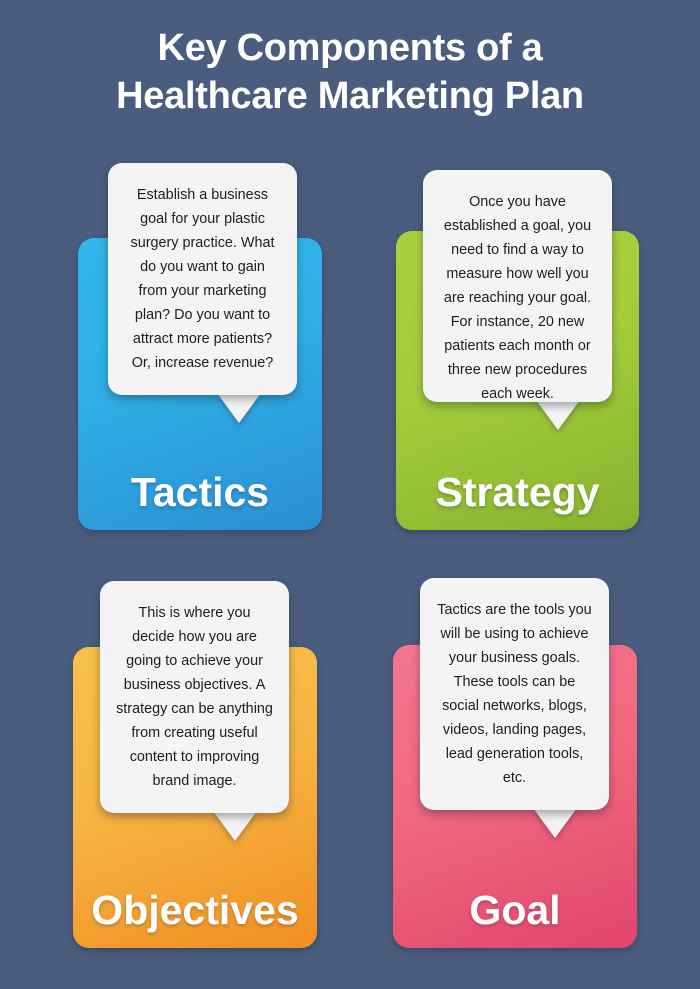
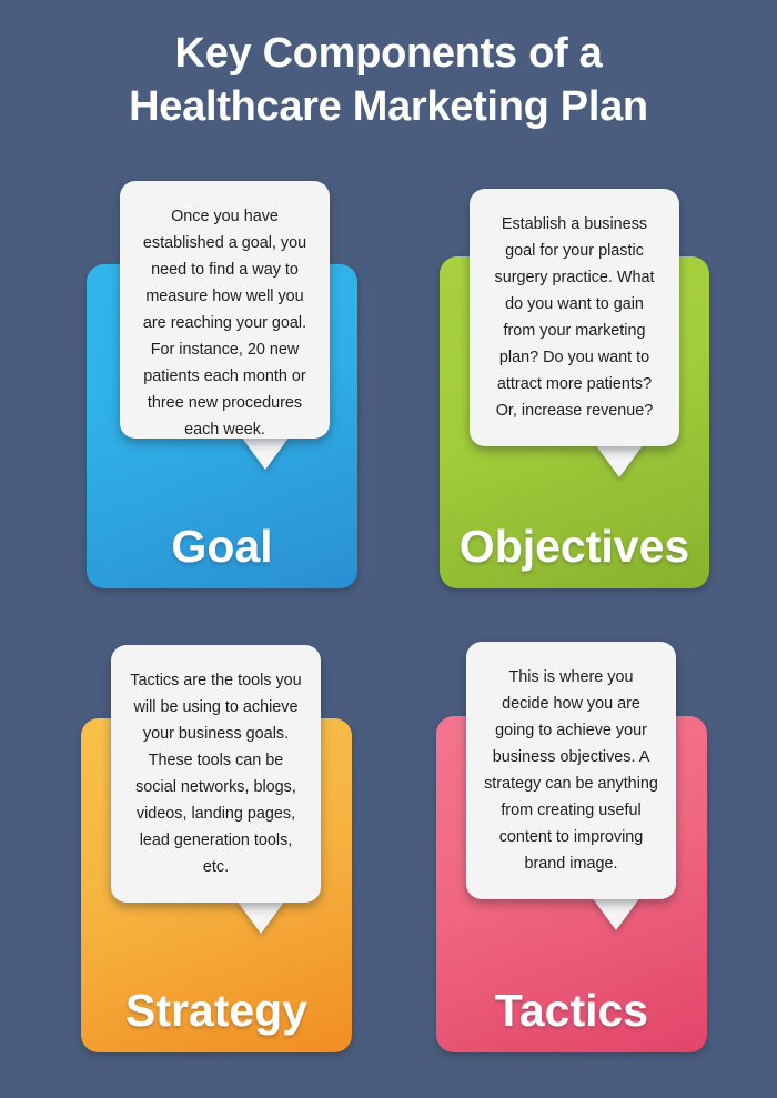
  Key Components of a
  Healthcare Marketing Plan
- Tactics
+ Goal
- Establish a business goal for your plastic surgery practice. What do you want to gain from your marketing plan? Do you want to attract more patients? Or, increase revenue?
+ Once you have established a goal, you need to find a way to measure how well you are reaching your goal. For instance, 20 new patients each month or three new procedures each week.
- Strategy
+ Objectives
- Once you have established a goal, you need to find a way to measure how well you are reaching your goal. For instance, 20 new patients each month or three new procedures each week.
+ Establish a business goal for your plastic surgery practice. What do you want to gain from your marketing plan? Do you want to attract more patients? Or, increase revenue?
- Objectives
+ Strategy
- This is where you decide how you are going to achieve your business objectives. A strategy can be anything from creating useful content to improving brand image.
+ Tactics are the tools you will be using to achieve your business goals. These tools can be social networks, blogs, videos, landing pages, lead generation tools, etc.
- Goal
+ Tactics
- Tactics are the tools you will be using to achieve your business goals. These tools can be social networks, blogs, videos, landing pages, lead generation tools, etc.
+ This is where you decide how you are going to achieve your business objectives. A strategy can be anything from creating useful content to improving brand image.
